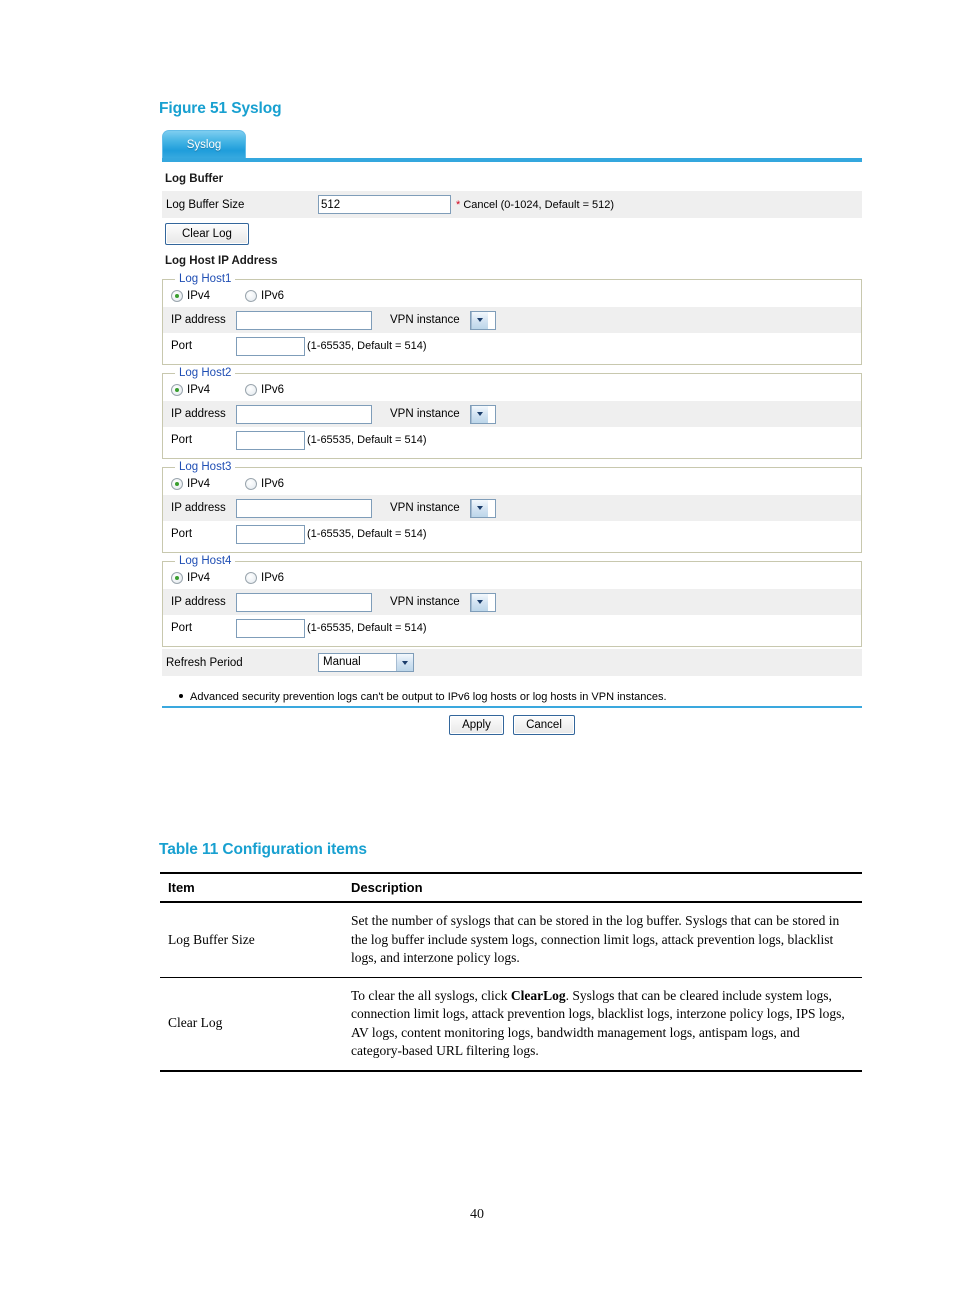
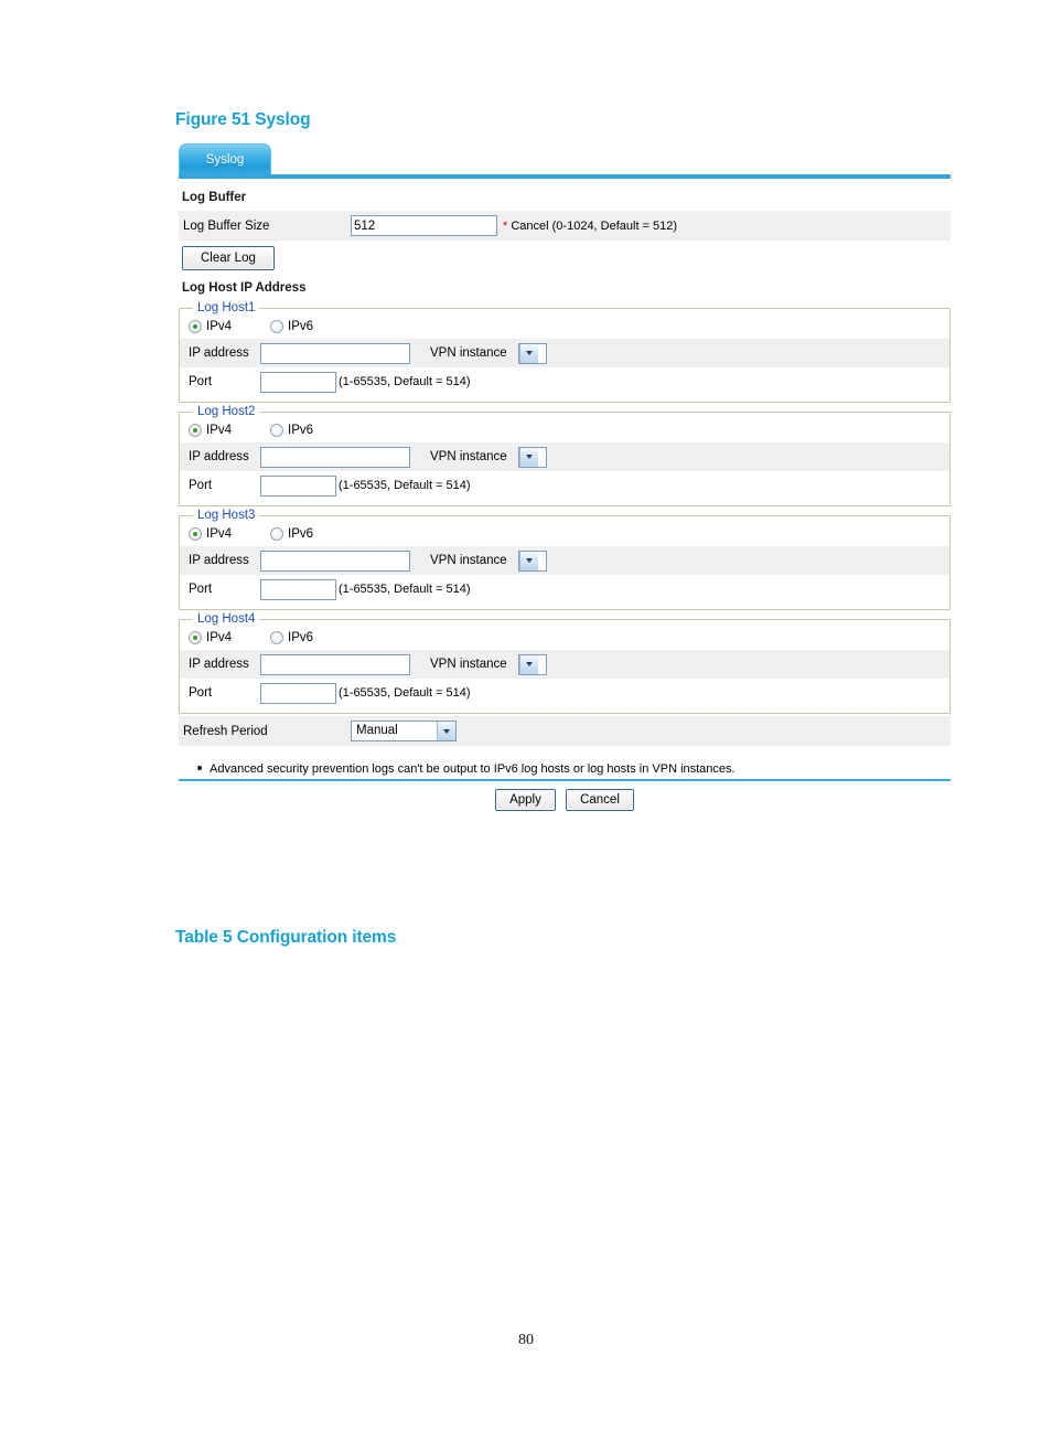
  Figure 51 Syslog
  Syslog
  Log Buffer
  Log Buffer Size
  512
  * Cancel (0-1024, Default = 512)
  Clear Log
  Log Host IP Address
  Log Host1
  IPv4
  IPv6
  IP address
  VPN instance
  Port
  (1-65535, Default = 514)
  Log Host2
  IPv4
  IPv6
  IP address
  VPN instance
  Port
  (1-65535, Default = 514)
  Log Host3
  IPv4
  IPv6
  IP address
  VPN instance
  Port
  (1-65535, Default = 514)
  Log Host4
  IPv4
  IPv6
  IP address
  VPN instance
  Port
  (1-65535, Default = 514)
  Refresh Period
  Manual
  Advanced security prevention logs can't be output to IPv6 log hosts or log hosts in VPN instances.
  Apply Cancel
- Table 11 Configuration items
+ Table 5 Configuration items
- Item	Description
- Log Buffer Size	Set the number of syslogs that can be stored in the log buffer. Syslogs that can be stored in the log buffer include system logs, connection limit logs, attack prevention logs, blacklist logs, and interzone policy logs.
- Clear Log	To clear the all syslogs, click ClearLog. Syslogs that can be cleared include system logs, connection limit logs, attack prevention logs, blacklist logs, interzone policy logs, IPS logs, AV logs, content monitoring logs, bandwidth management logs, antispam logs, and category-based URL filtering logs.
- 40
+ 80
